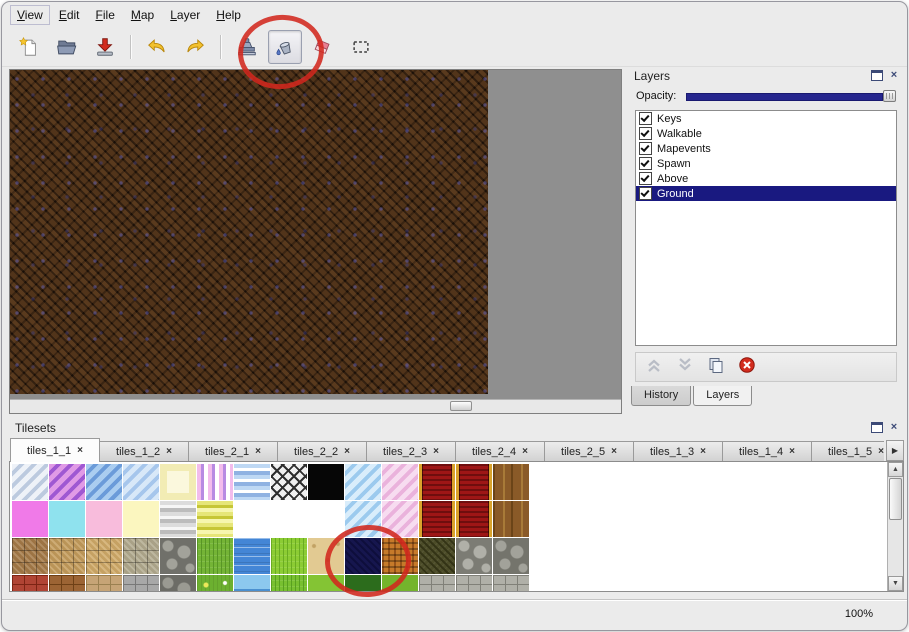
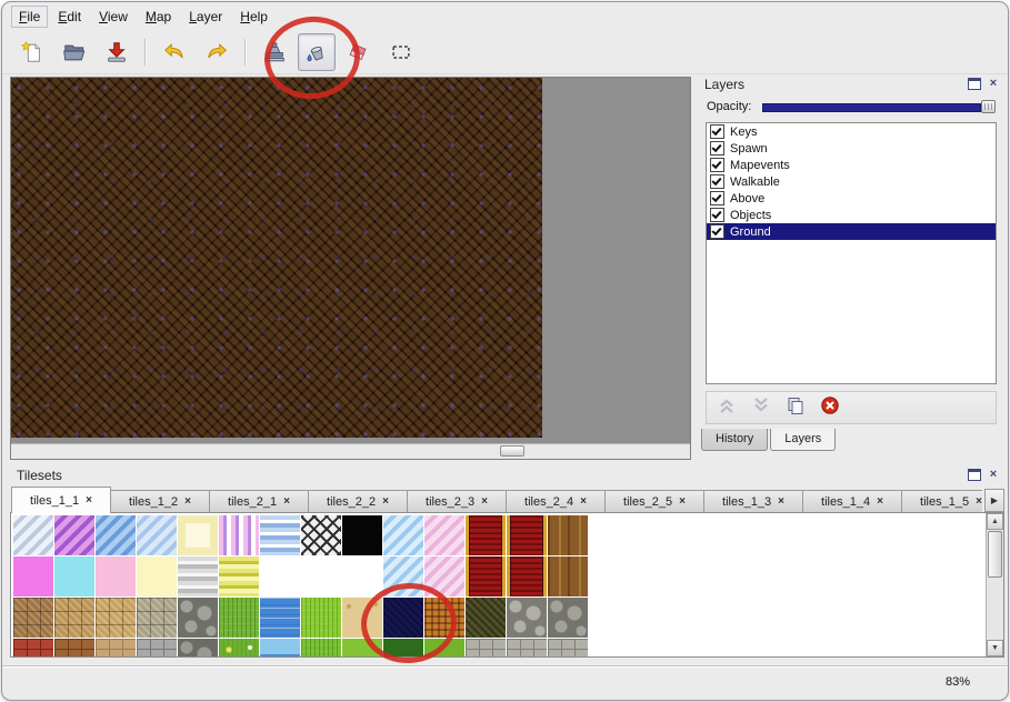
- View
+ File
  Edit
- File
+ View
  Map
  Layer
  Help
  Layers
  ×
  Opacity:
  Keys
- Walkable
+ Spawn
  Mapevents
- Spawn
+ Walkable
  Above
+ Objects
  Ground
  History
  Layers
  Tilesets
  ×
  tiles_1_1
  ×
  tiles_1_2
  ×
  tiles_2_1
  ×
  tiles_2_2
  ×
  tiles_2_3
  ×
  tiles_2_4
  ×
  tiles_2_5
  ×
  tiles_1_3
  ×
  tiles_1_4
  ×
  tiles_1_5
  ×
  ▶
- 100%
+ 83%
